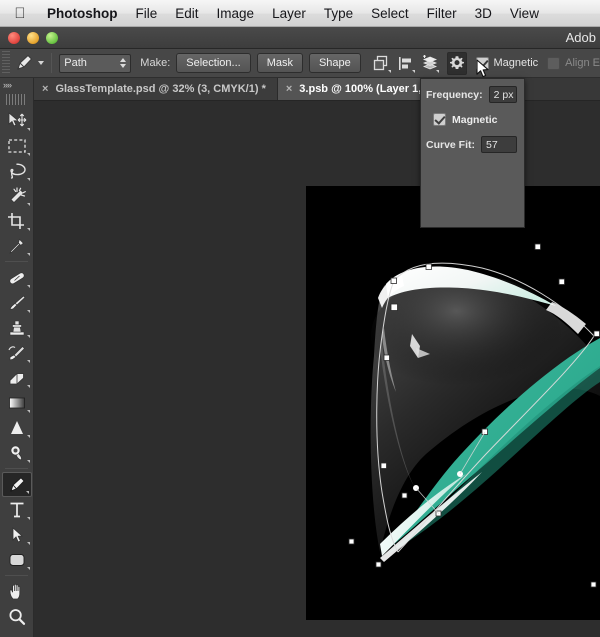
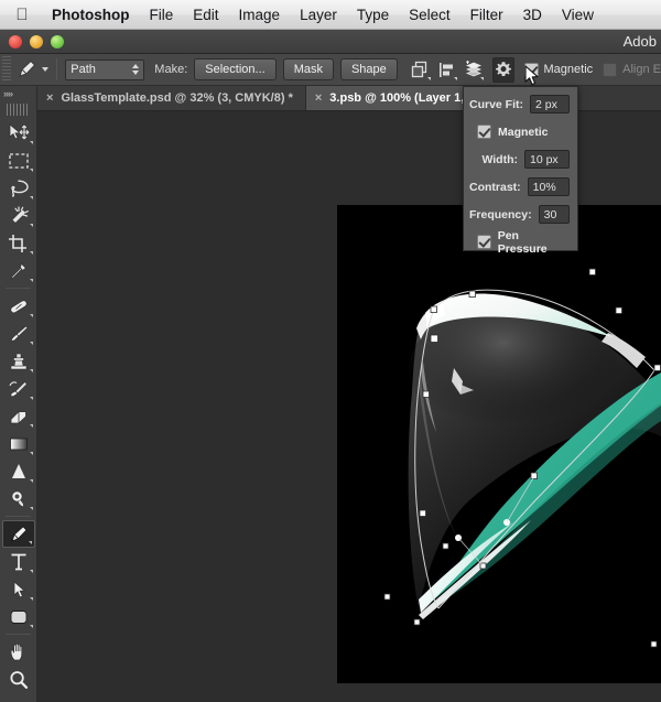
  
  Photoshop
  File
  Edit
  Image
  Layer
  Type
  Select
  Filter
  3D
  View
  Adob
  Path
  Make:
  Selection...
  Mask
  Shape
  Magnetic
  Align E
  »»
  ×
- GlassTemplate.psd @ 32% (3, CMYK/1) *
+ GlassTemplate.psd @ 32% (3, CMYK/8) *
  ×
  3.psb @ 100% (Layer 1
- Frequency:
+ Curve Fit:
  2 px
  Magnetic
+ Width:
+ 10 px
+ Contrast:
+ 10%
- Curve Fit:
+ Frequency:
- 57
+ 30
+ Pen Pressure
